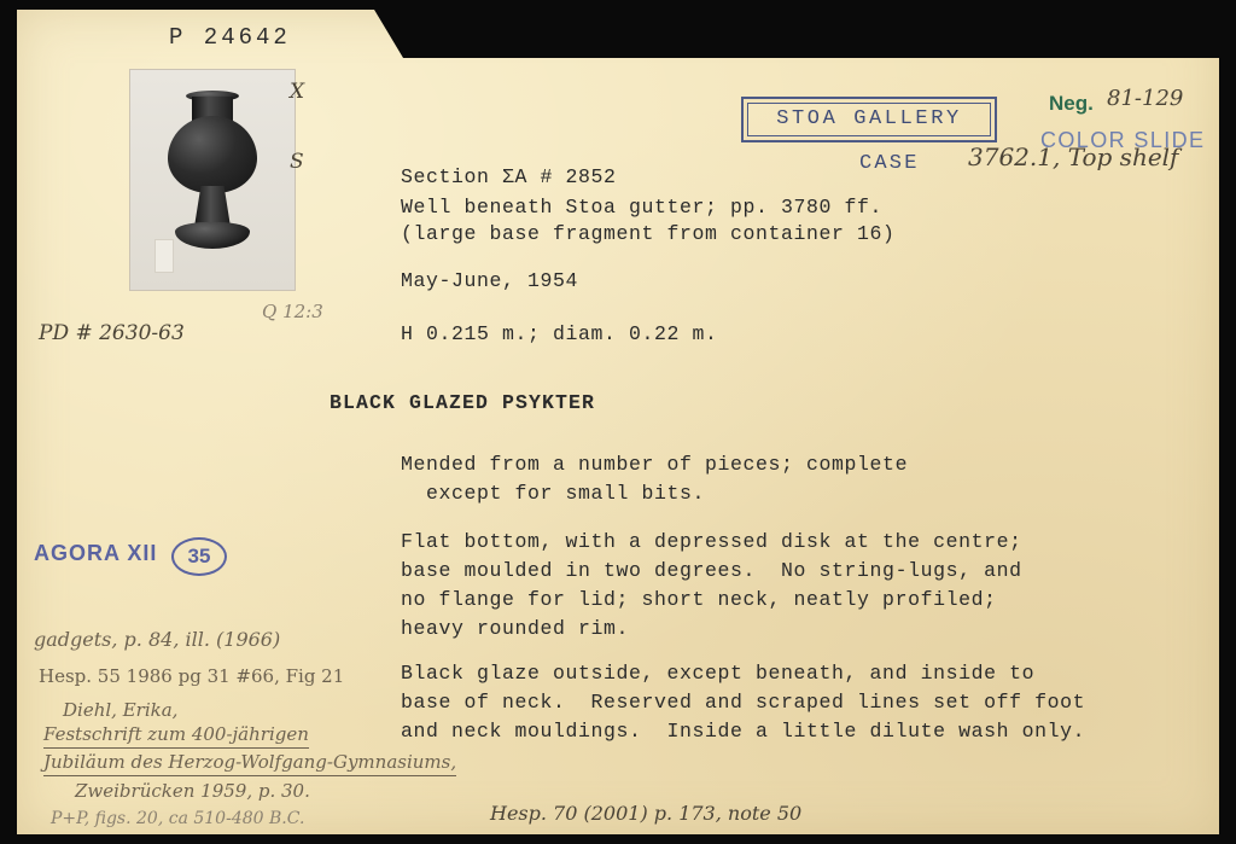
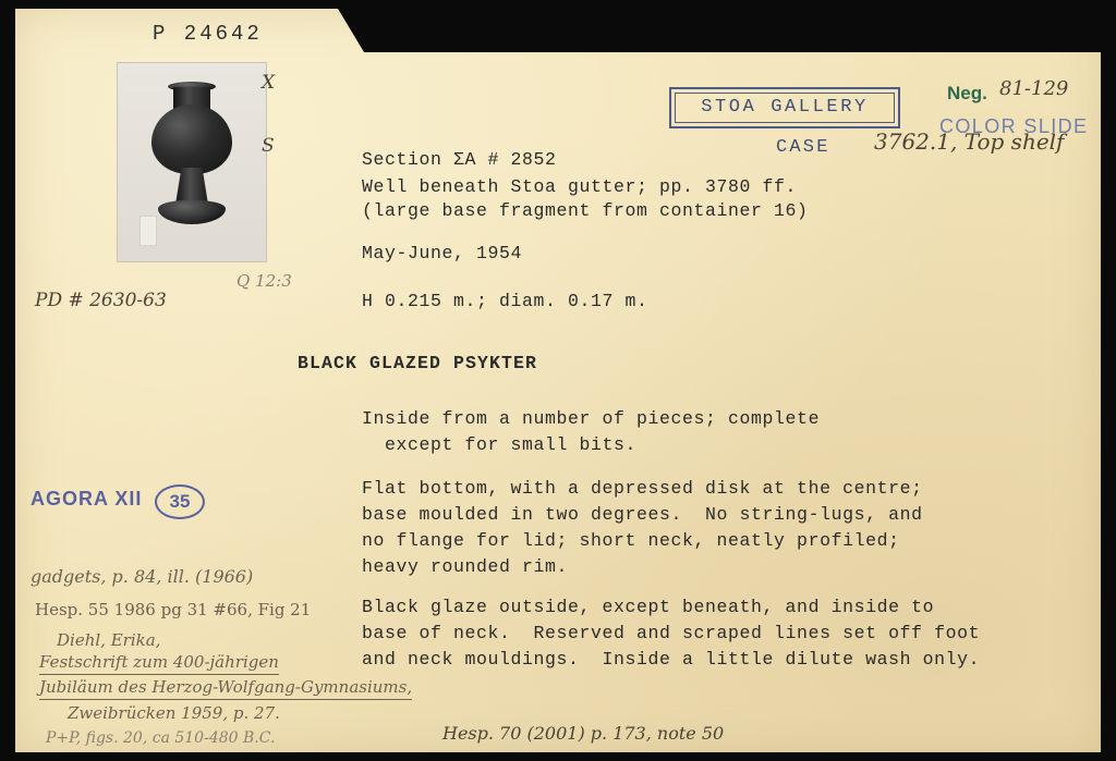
  P 24642
  X
  S
  Q 12:3
  STOA GALLERY
  CASE
  3762.1, Top shelf
  COLOR SLIDE
  Neg.
  81-129
  Section ΣA # 2852
  Well beneath Stoa gutter; pp. 3780 ff.
  (large base fragment from container 16)
  May-June, 1954
- H 0.215 m.; diam. 0.22 m.
+ H 0.215 m.; diam. 0.17 m.
  BLACK GLAZED PSYKTER
- Mended from a number of pieces; complete
+ Inside from a number of pieces; complete
  except for small bits.
  Flat bottom, with a depressed disk at the centre;
  base moulded in two degrees. No string-lugs, and
  no flange for lid; short neck, neatly profiled;
  heavy rounded rim.
  Black glaze outside, except beneath, and inside to
  base of neck. Reserved and scraped lines set off foot
  and neck mouldings. Inside a little dilute wash only.
  PD # 2630-63
  AGORA XII
  35
  gadgets, p. 84, ill. (1966)
  Hesp. 55 1986 pg 31 #66, Fig 21
  Diehl, Erika,
  Festschrift zum 400-jährigen
  Jubiläum des Herzog-Wolfgang-Gymnasiums,
- Zweibrücken 1959, p. 30.
+ Zweibrücken 1959, p. 27.
  P+P, figs. 20, ca 510-480 B.C.
  Hesp. 70 (2001) p. 173, note 50
